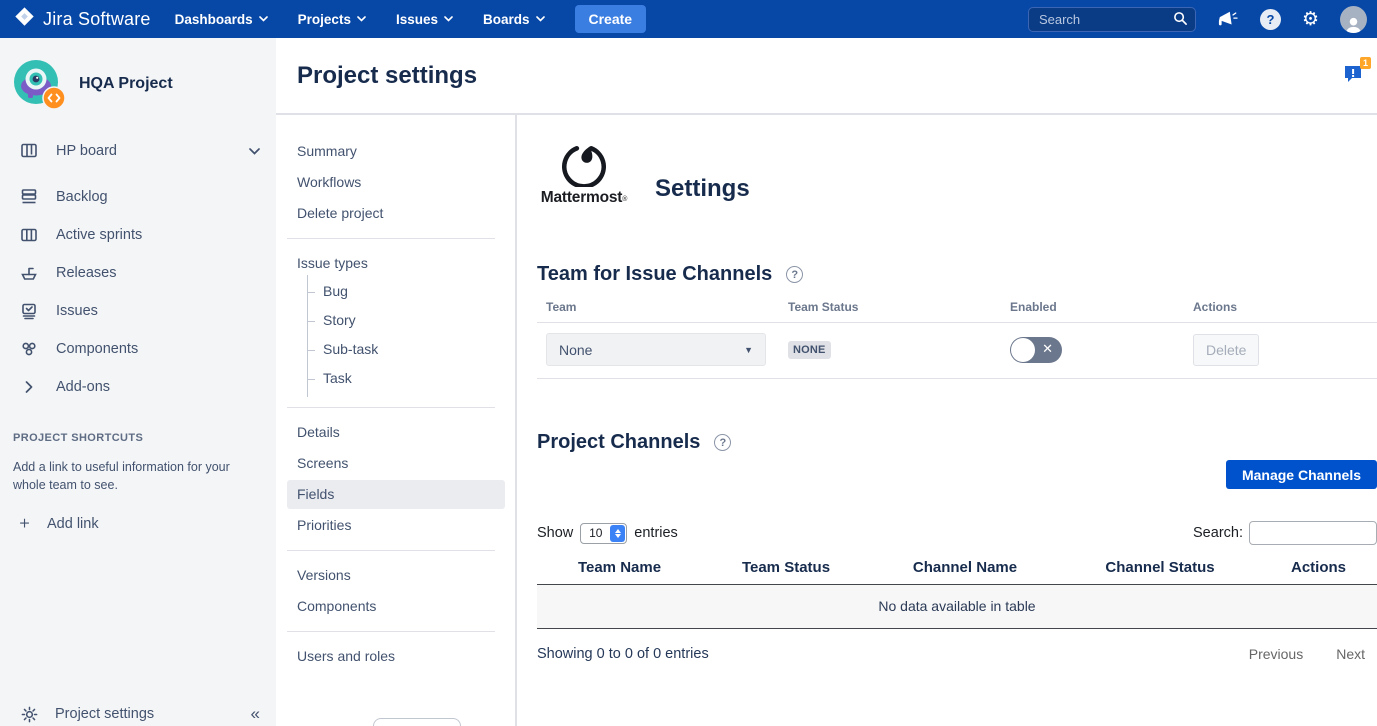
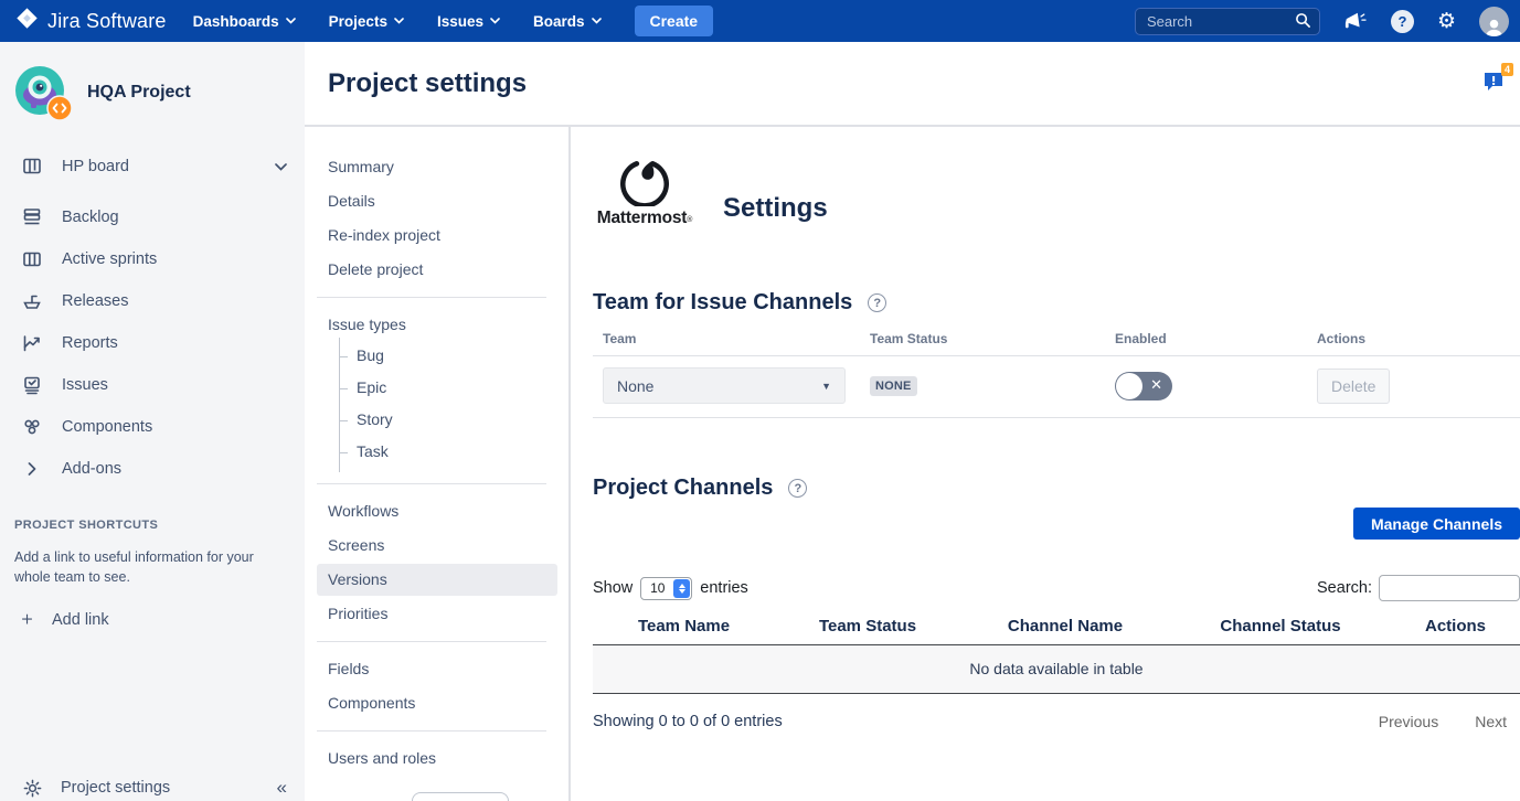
  Jira Software
  Dashboards
  Projects
  Issues
  Boards
  Create
  Search
  ?
  ⚙
  HQA Project
  HP board
  Backlog
  Active sprints
  Releases
+ Reports
  Issues
  Components
  Add-ons
  PROJECT SHORTCUTS
  Add a link to useful information for your whole team to see.
  ＋
  Add link
  Project settings
  «
  Project settings
- 1
+ 4
  Summary
- Workflows
+ Details
+ Re-index project
  Delete project
  Issue types
  Bug
+ Epic
  Story
- Sub-task
  Task
- Details
+ Workflows
  Screens
- Fields
+ Versions
  Priorities
- Versions
+ Fields
  Components
  Users and roles
  Mattermost
  Settings
  Team for Issue Channels
  ?
  Team
  Team Status
  Enabled
  Actions
  None
  ▼
  NONE
  ✕
  Delete
  Project Channels
  ?
  Manage Channels
  Show
  10
  entries
  Search:
  Team Name
  Team Status
  Channel Name
  Channel Status
  Actions
  No data available in table
  Showing 0 to 0 of 0 entries
  Previous
  Next
